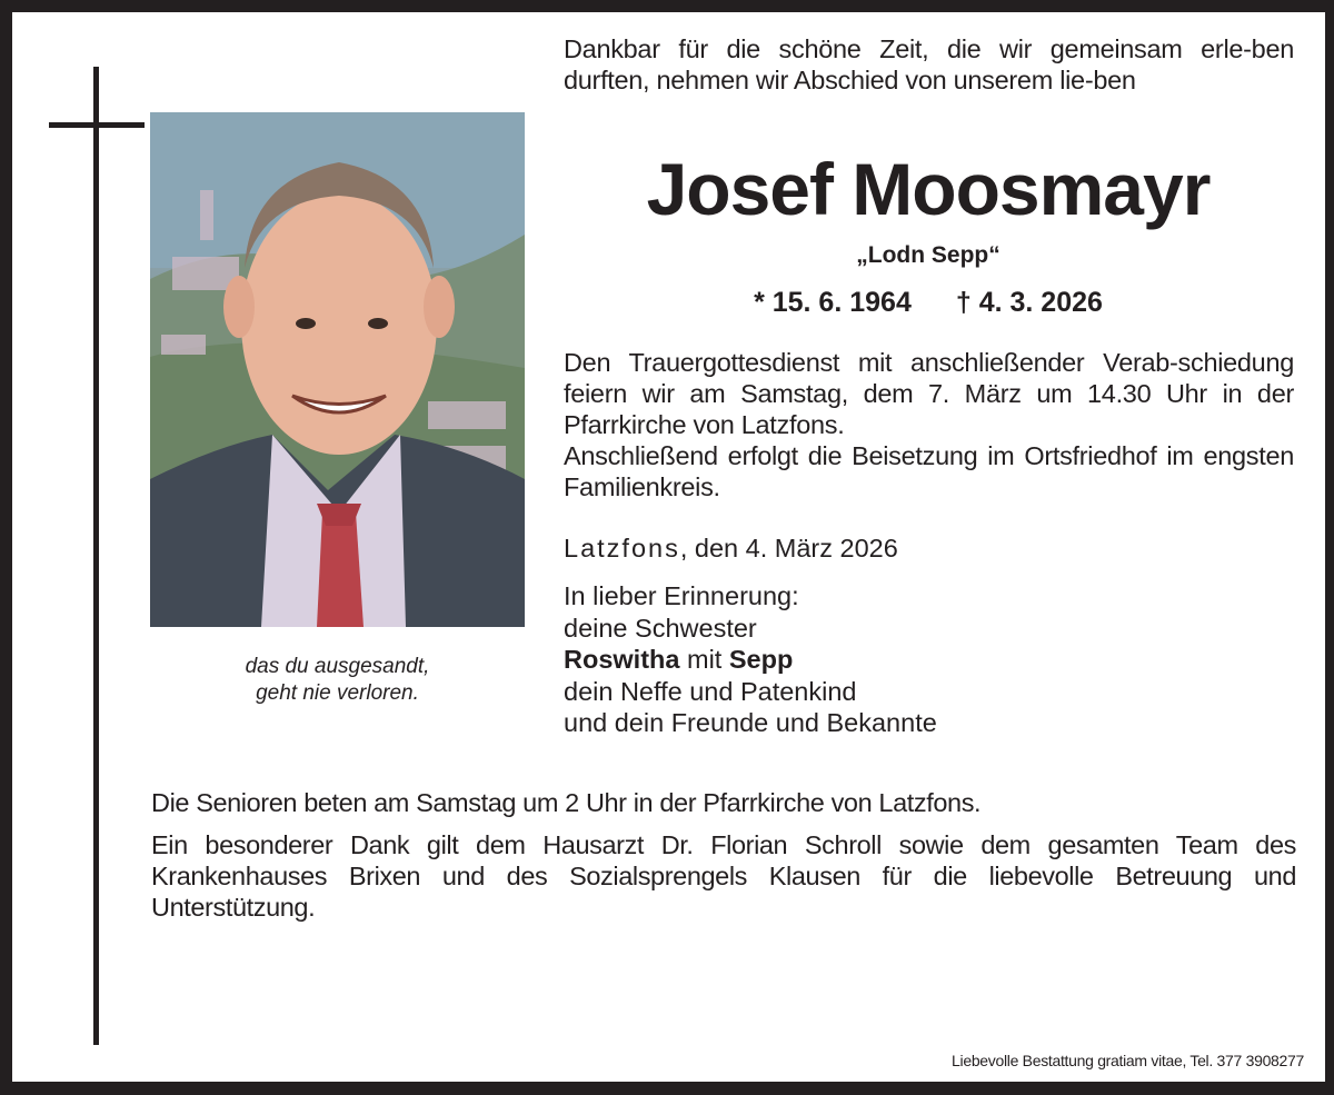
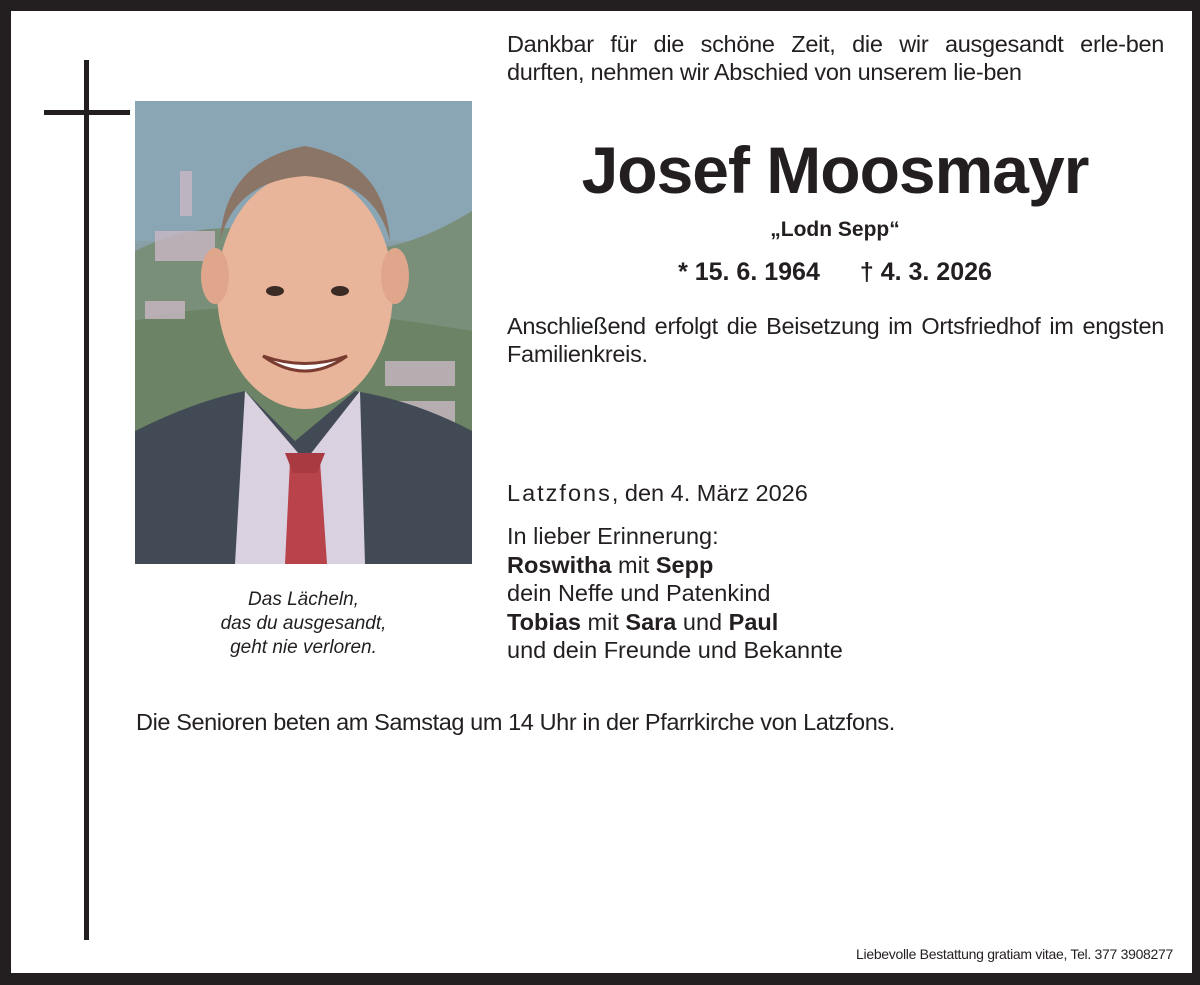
+ Das Lächeln,
  das du ausgesandt,
  geht nie verloren.
- Dankbar für die schöne Zeit, die wir gemeinsam erle-ben durften, nehmen wir Abschied von unserem lie-ben
+ Dankbar für die schöne Zeit, die wir ausgesandt erle-ben durften, nehmen wir Abschied von unserem lie-ben
  Josef Moosmayr
  „Lodn Sepp“
  * 15. 6. 1964 † 4. 3. 2026
- Den Trauergottesdienst mit anschließender Verab-schiedung feiern wir am Samstag, dem 7. März um 14.30 Uhr in der Pfarrkirche von Latzfons.
  Anschließend erfolgt die Beisetzung im Ortsfriedhof im engsten Familienkreis.
  Latzfons, den 4. März 2026
  In lieber Erinnerung:
- deine Schwester
  Roswitha mit Sepp
  dein Neffe und Patenkind
+ Tobias mit Sara und Paul
  und dein Freunde und Bekannte
- Die Senioren beten am Samstag um 2 Uhr in der Pfarrkirche von Latzfons.
+ Die Senioren beten am Samstag um 14 Uhr in der Pfarrkirche von Latzfons.
- Ein besonderer Dank gilt dem Hausarzt Dr. Florian Schroll sowie dem gesamten Team des Krankenhauses Brixen und des Sozialsprengels Klausen für die liebevolle Betreuung und Unterstützung.
  Liebevolle Bestattung gratiam vitae, Tel. 377 3908277
